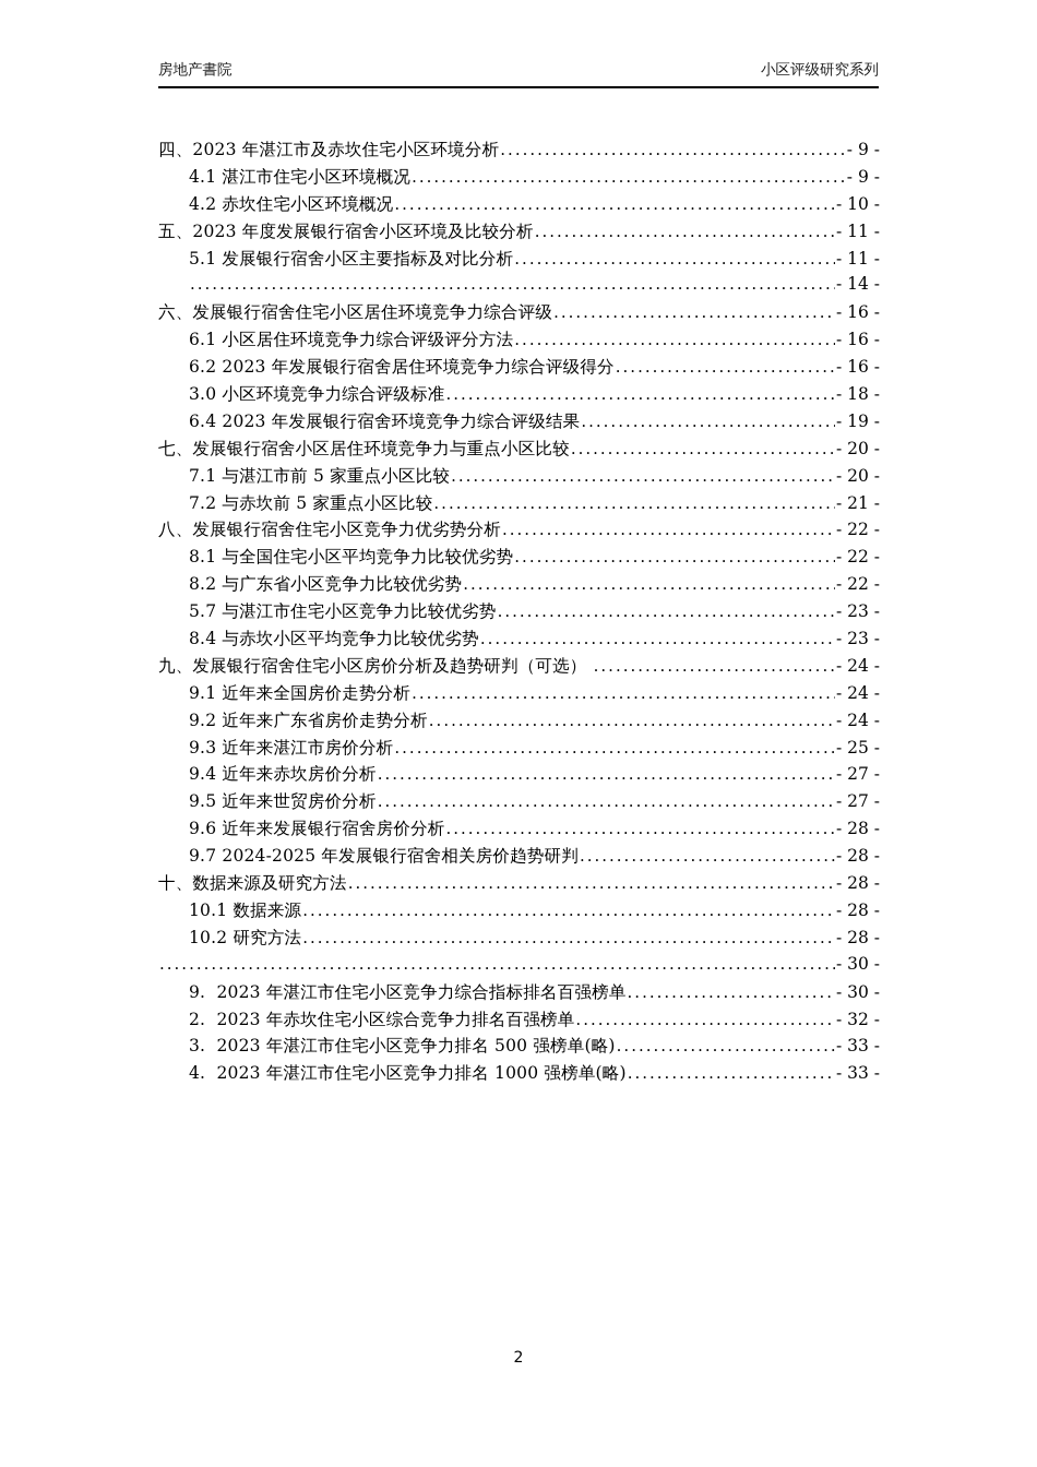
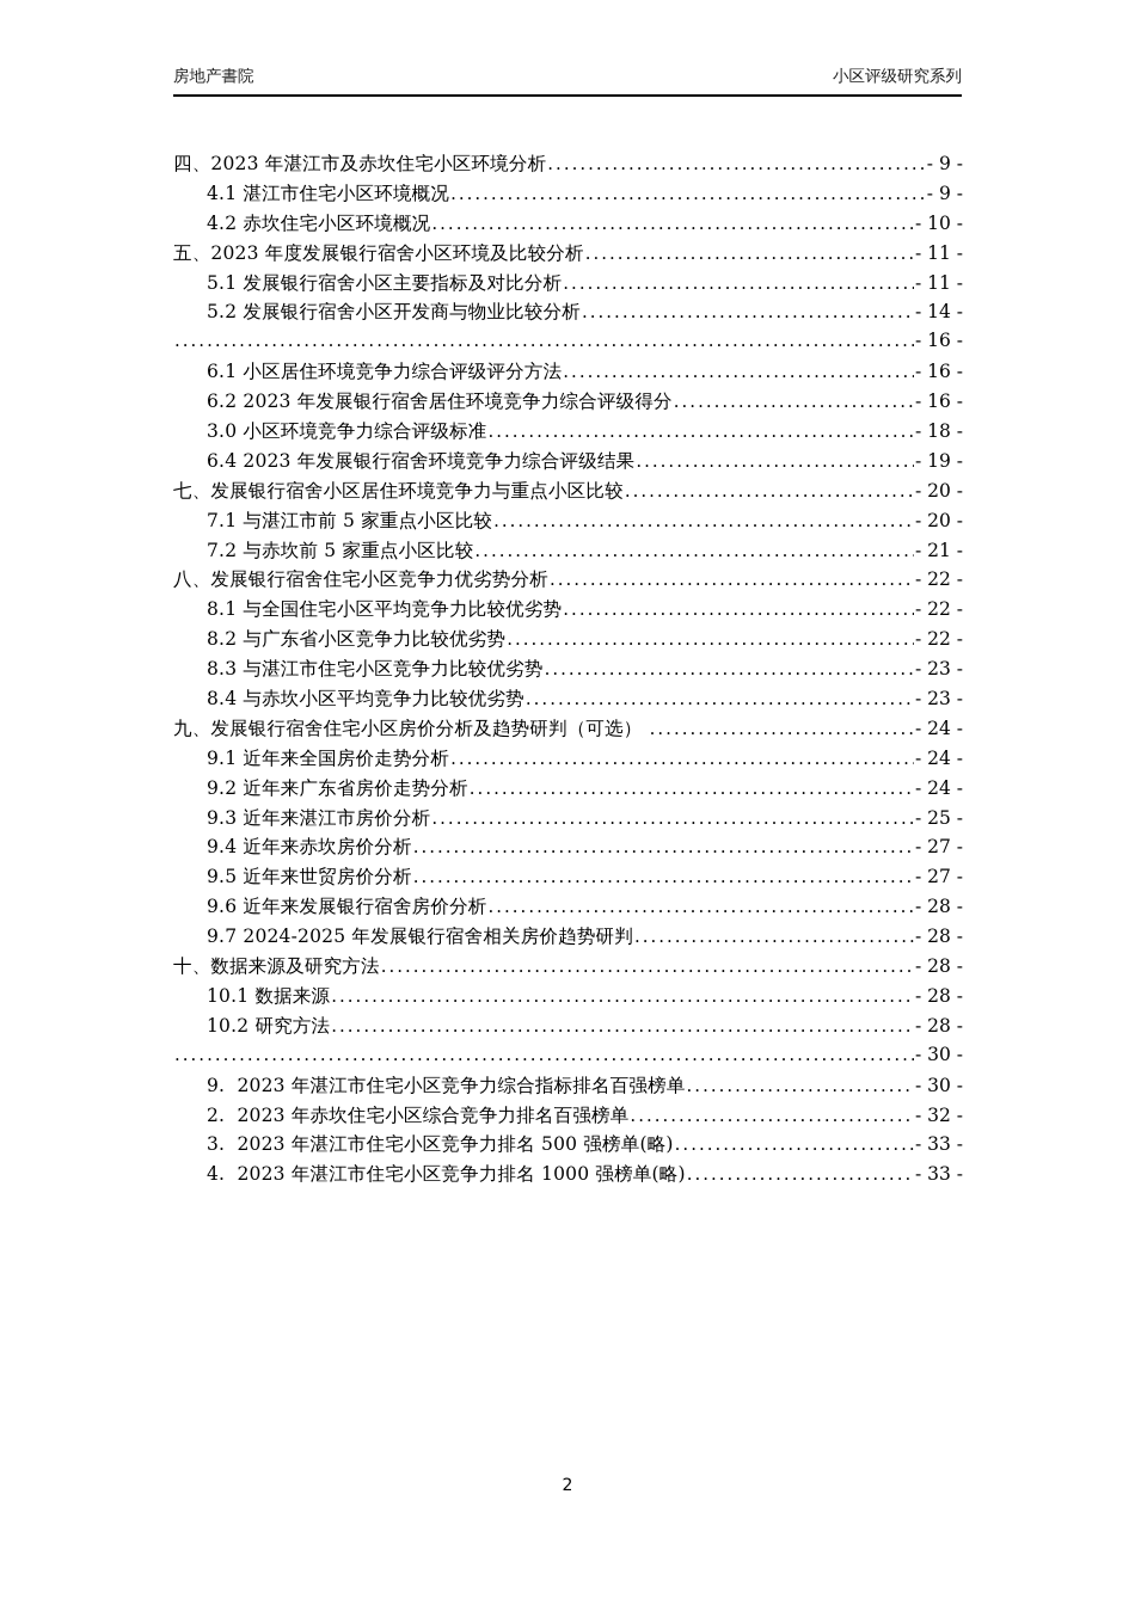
  房地产書院
  小区评级研究系列
  四、2023 年湛江市及赤坎住宅小区环境分析
  - 9 -
  4.1 湛江市住宅小区环境概况
  - 9 -
  4.2 赤坎住宅小区环境概况
  - 10 -
  五、2023 年度发展银行宿舍小区环境及比较分析
  - 11 -
  5.1 发展银行宿舍小区主要指标及对比分析
  - 11 -
+ 5.2 发展银行宿舍小区开发商与物业比较分析
  - 14 -
- 六、发展银行宿舍住宅小区居住环境竞争力综合评级
  - 16 -
  6.1 小区居住环境竞争力综合评级评分方法
  - 16 -
  6.2 2023 年发展银行宿舍居住环境竞争力综合评级得分
  - 16 -
  3.0 小区环境竞争力综合评级标准
  - 18 -
  6.4 2023 年发展银行宿舍环境竞争力综合评级结果
  - 19 -
  七、发展银行宿舍小区居住环境竞争力与重点小区比较
  - 20 -
  7.1 与湛江市前 5 家重点小区比较
  - 20 -
  7.2 与赤坎前 5 家重点小区比较
  - 21 -
  八、发展银行宿舍住宅小区竞争力优劣势分析
  - 22 -
  8.1 与全国住宅小区平均竞争力比较优劣势
  - 22 -
  8.2 与广东省小区竞争力比较优劣势
  - 22 -
- 5.7 与湛江市住宅小区竞争力比较优劣势
+ 8.3 与湛江市住宅小区竞争力比较优劣势
  - 23 -
  8.4 与赤坎小区平均竞争力比较优劣势
  - 23 -
  九、发展银行宿舍住宅小区房价分析及趋势研判（可选）
  - 24 -
  9.1 近年来全国房价走势分析
  - 24 -
  9.2 近年来广东省房价走势分析
  - 24 -
  9.3 近年来湛江市房价分析
  - 25 -
  9.4 近年来赤坎房价分析
  - 27 -
  9.5 近年来世贸房价分析
  - 27 -
  9.6 近年来发展银行宿舍房价分析
  - 28 -
  9.7 2024-2025 年发展银行宿舍相关房价趋势研判
  - 28 -
  十、数据来源及研究方法
  - 28 -
  10.1 数据来源
  - 28 -
  10.2 研究方法
  - 28 -
  - 30 -
  9. 2023 年湛江市住宅小区竞争力综合指标排名百强榜单
  - 30 -
  2. 2023 年赤坎住宅小区综合竞争力排名百强榜单
  - 32 -
  3. 2023 年湛江市住宅小区竞争力排名 500 强榜单(略)
  - 33 -
  4. 2023 年湛江市住宅小区竞争力排名 1000 强榜单(略)
  - 33 -
  2
